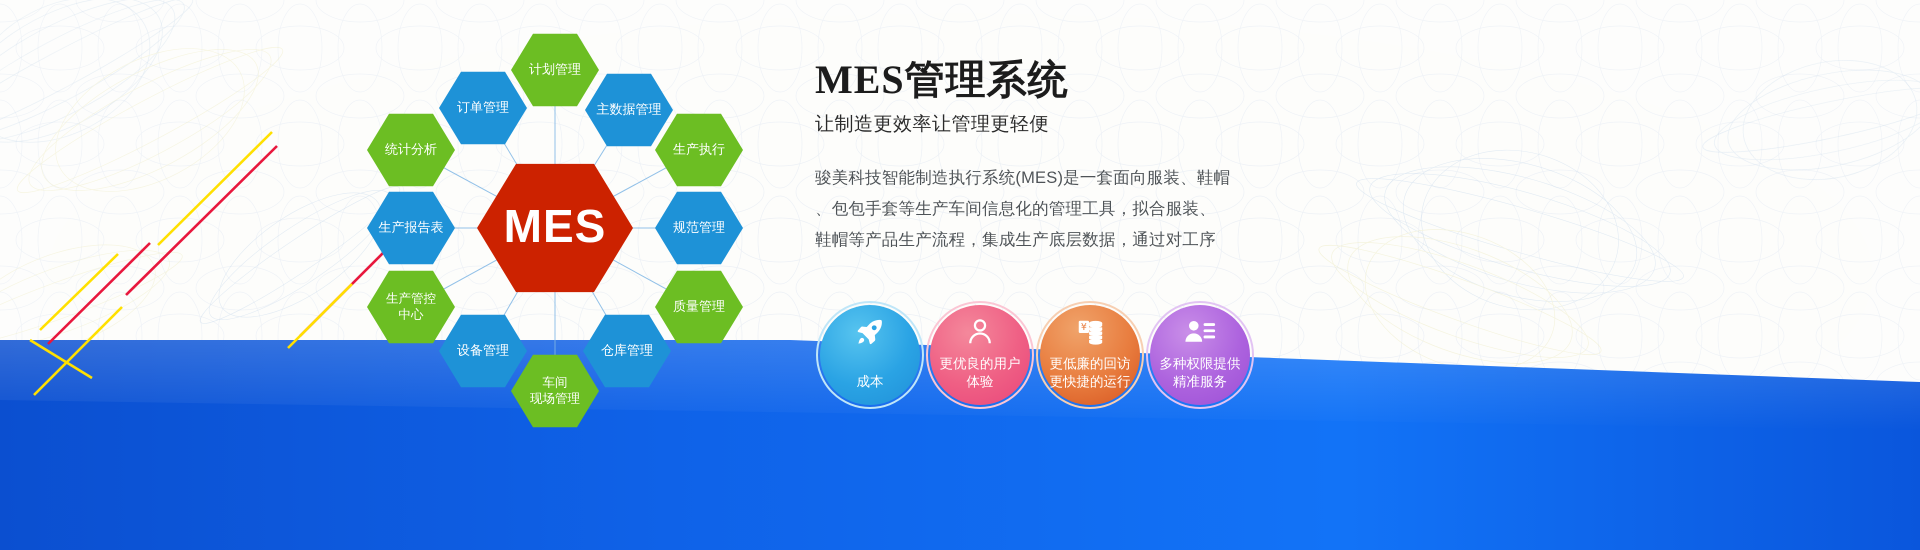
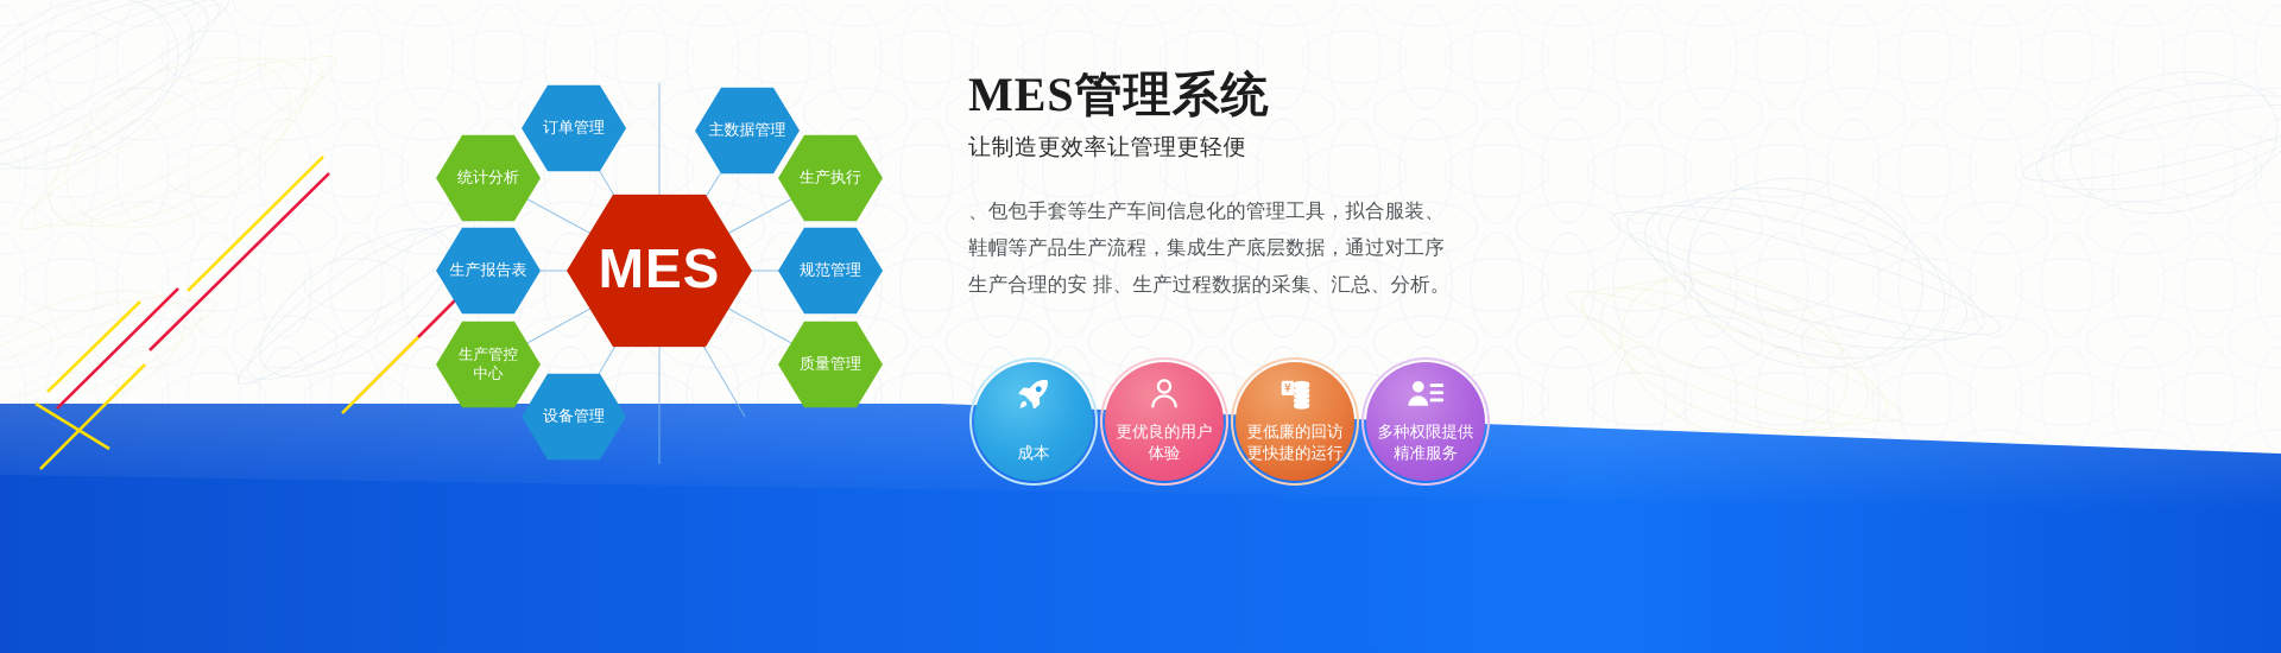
- 计划管理
  订单管理
  主数据管理
  统计分析
  生产执行
  生产报告表
  规范管理
  生产管控
  中心
  质量管理
  设备管理
- 仓库管理
- 车间
- 现场管理
  MES
  MES管理系统
  让制造更效率让管理更轻便
- 骏美科技智能制造执行系统(MES)是一套面向服装、鞋帽
  、包包手套等生产车间信息化的管理工具，拟合服装、
  鞋帽等产品生产流程，集成生产底层数据，通过对工序
+ 生产合理的安 排、生产过程数据的采集、汇总、分析。
  成本
  更优良的用户
  体验
  ¥
  更低廉的回访
  更快捷的运行
  多种权限提供
  精准服务
